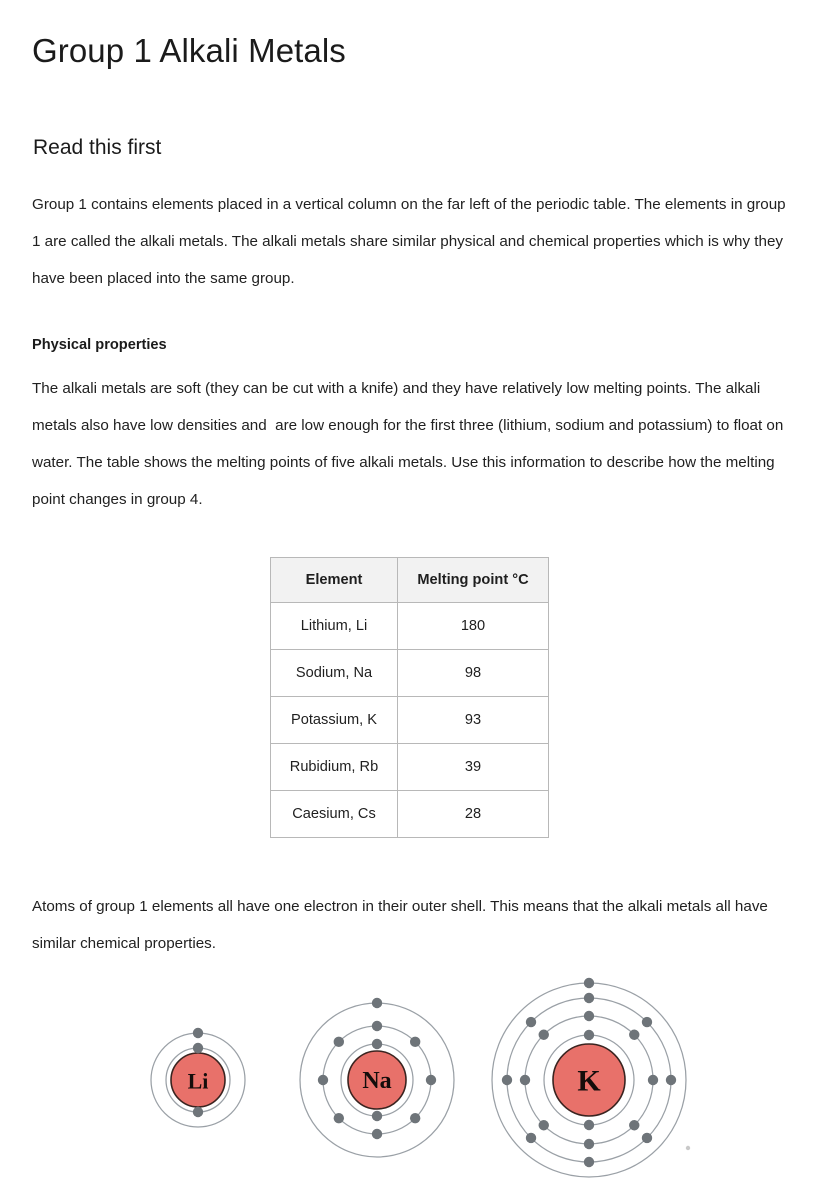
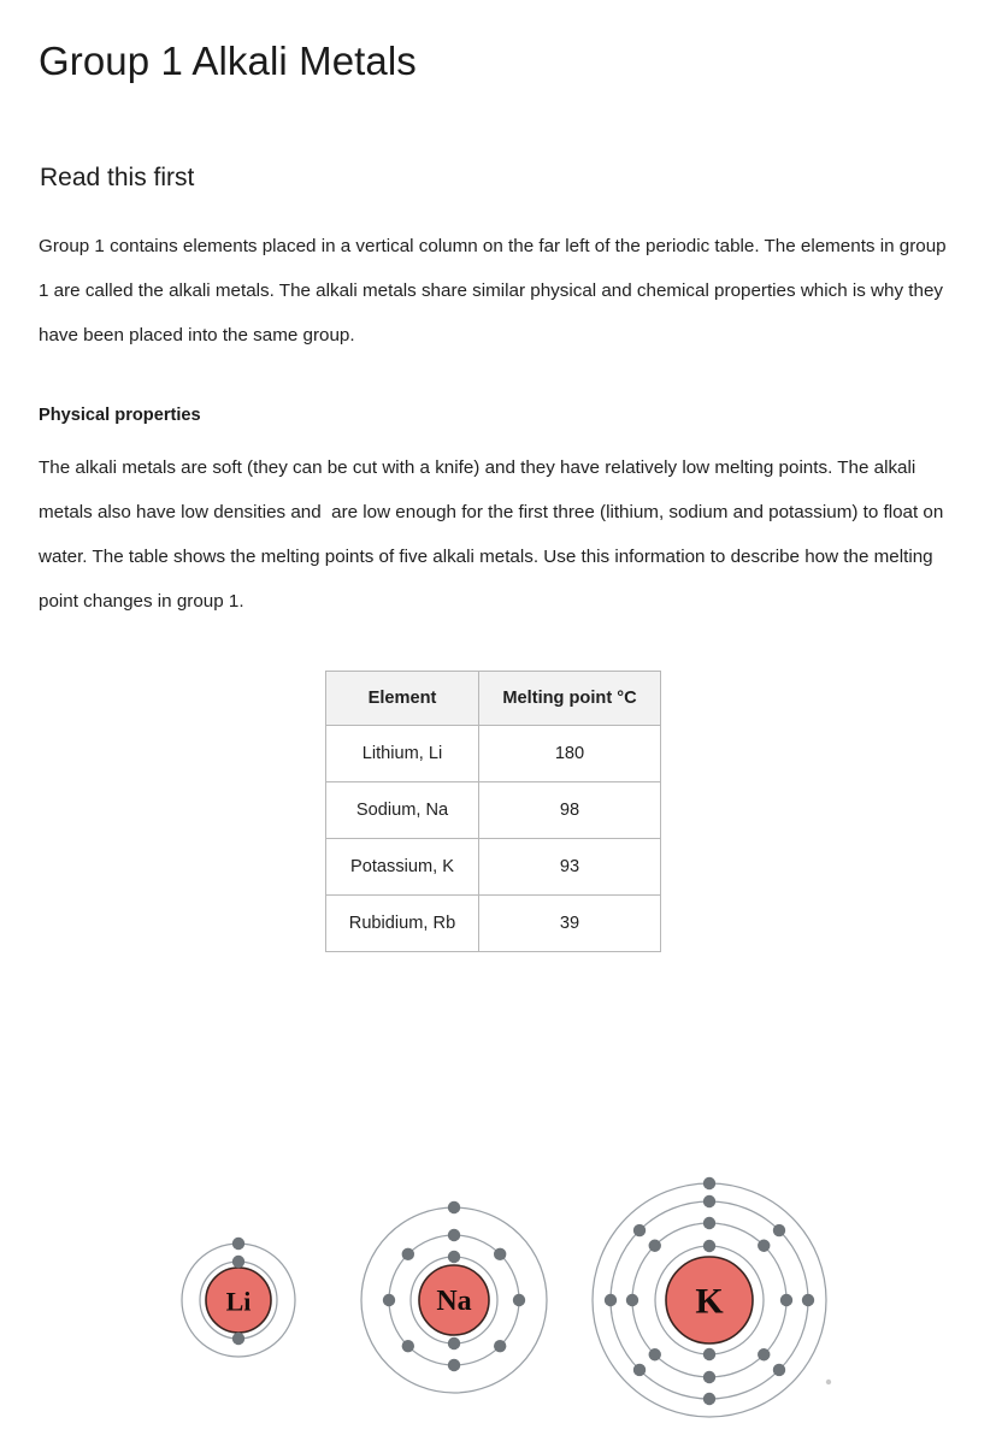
  Group 1 Alkali Metals
  Read this first
  Group 1 contains elements placed in a vertical column on the far left of the periodic table. The elements in group 1 are called the alkali metals. The alkali metals share similar physical and chemical properties which is why they have been placed into the same group.
  Physical properties
- The alkali metals are soft (they can be cut with a knife) and they have relatively low melting points. The alkali metals also have low densities and are low enough for the first three (lithium, sodium and potassium) to float on water. The table shows the melting points of five alkali metals. Use this information to describe how the melting point changes in group 4.
+ The alkali metals are soft (they can be cut with a knife) and they have relatively low melting points. The alkali metals also have low densities and are low enough for the first three (lithium, sodium and potassium) to float on water. The table shows the melting points of five alkali metals. Use this information to describe how the melting point changes in group 1.
  Element	Melting point °C
  Lithium, Li	180
  Sodium, Na	98
  Potassium, K	93
  Rubidium, Rb	39
- Caesium, Cs	28
- Atoms of group 1 elements all have one electron in their outer shell. This means that the alkali metals all have similar chemical properties.
  Li
  Na
  K
